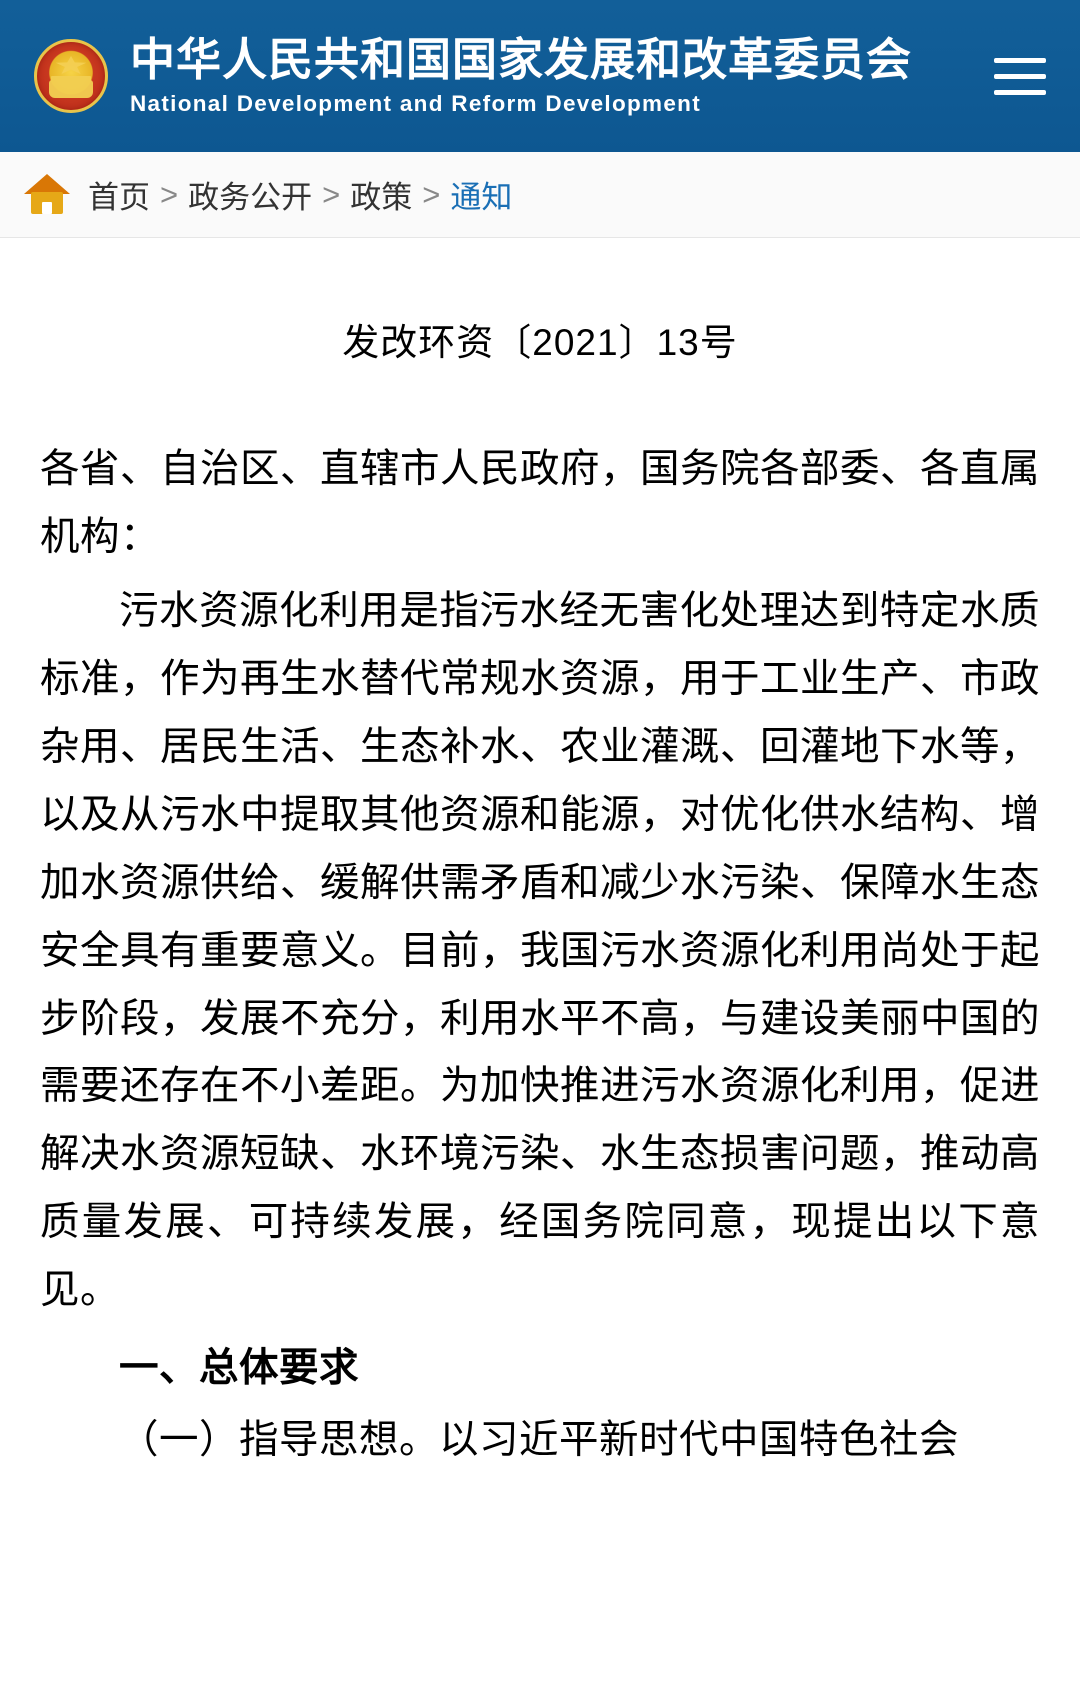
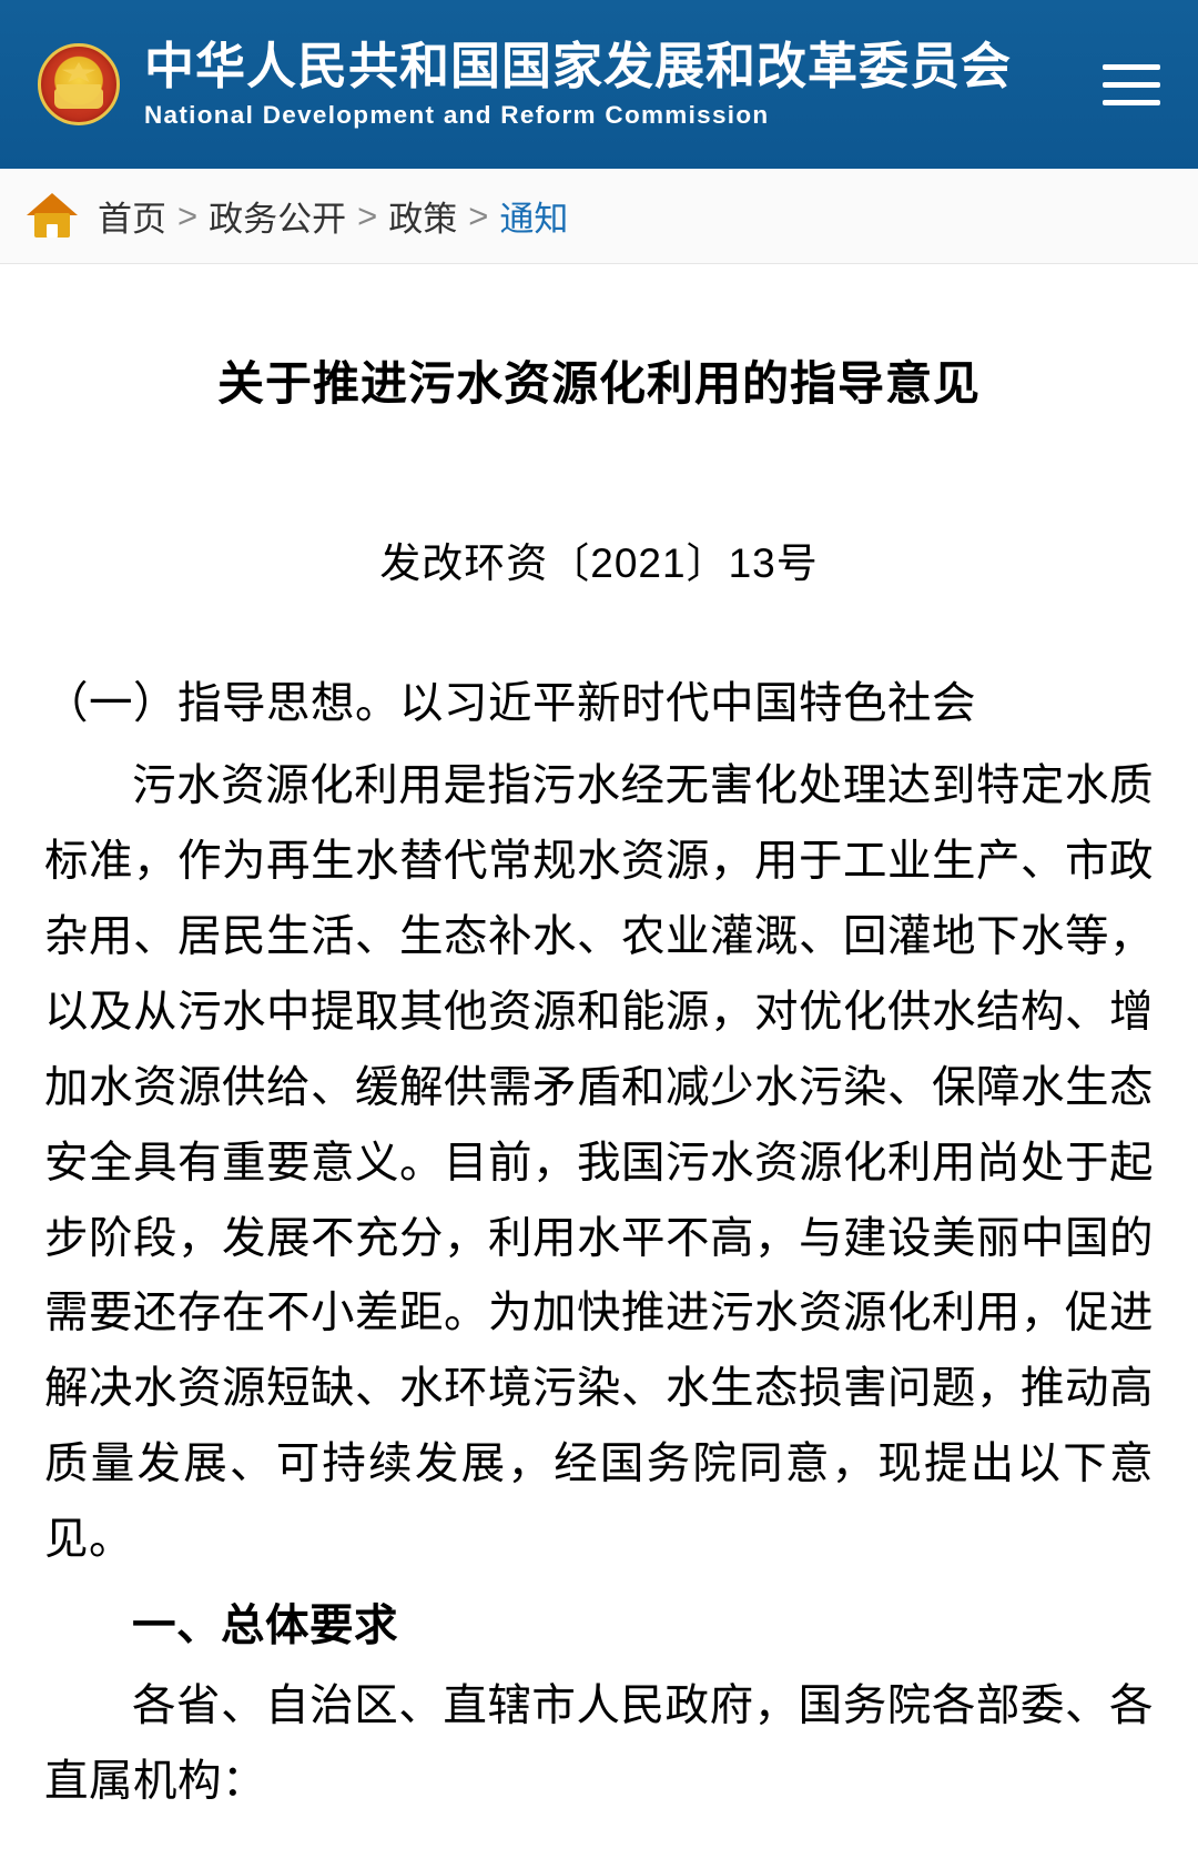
  中华人民共和国国家发展和改革委员会
- National Development and Reform Development
+ National Development and Reform Commission
  首页
  >
  政务公开
  >
  政策
  >
  通知
+ 关于推进污水资源化利用的指导意见
  发改环资〔2021〕13号
- 各省、自治区、直辖市人民政府，国务院各部委、各直属机构：
+ （一）指导思想。以习近平新时代中国特色社会
  污水资源化利用是指污水经无害化处理达到特定水质标准，作为再生水替代常规水资源，用于工业生产、市政杂用、居民生活、生态补水、农业灌溉、回灌地下水等，以及从污水中提取其他资源和能源，对优化供水结构、增加水资源供给、缓解供需矛盾和减少水污染、保障水生态安全具有重要意义。目前，我国污水资源化利用尚处于起步阶段，发展不充分，利用水平不高，与建设美丽中国的需要还存在不小差距。为加快推进污水资源化利用，促进解决水资源短缺、水环境污染、水生态损害问题，推动高质量发展、可持续发展，经国务院同意，现提出以下意见。
  一、总体要求
- （一）指导思想。以习近平新时代中国特色社会
+ 各省、自治区、直辖市人民政府，国务院各部委、各直属机构：
